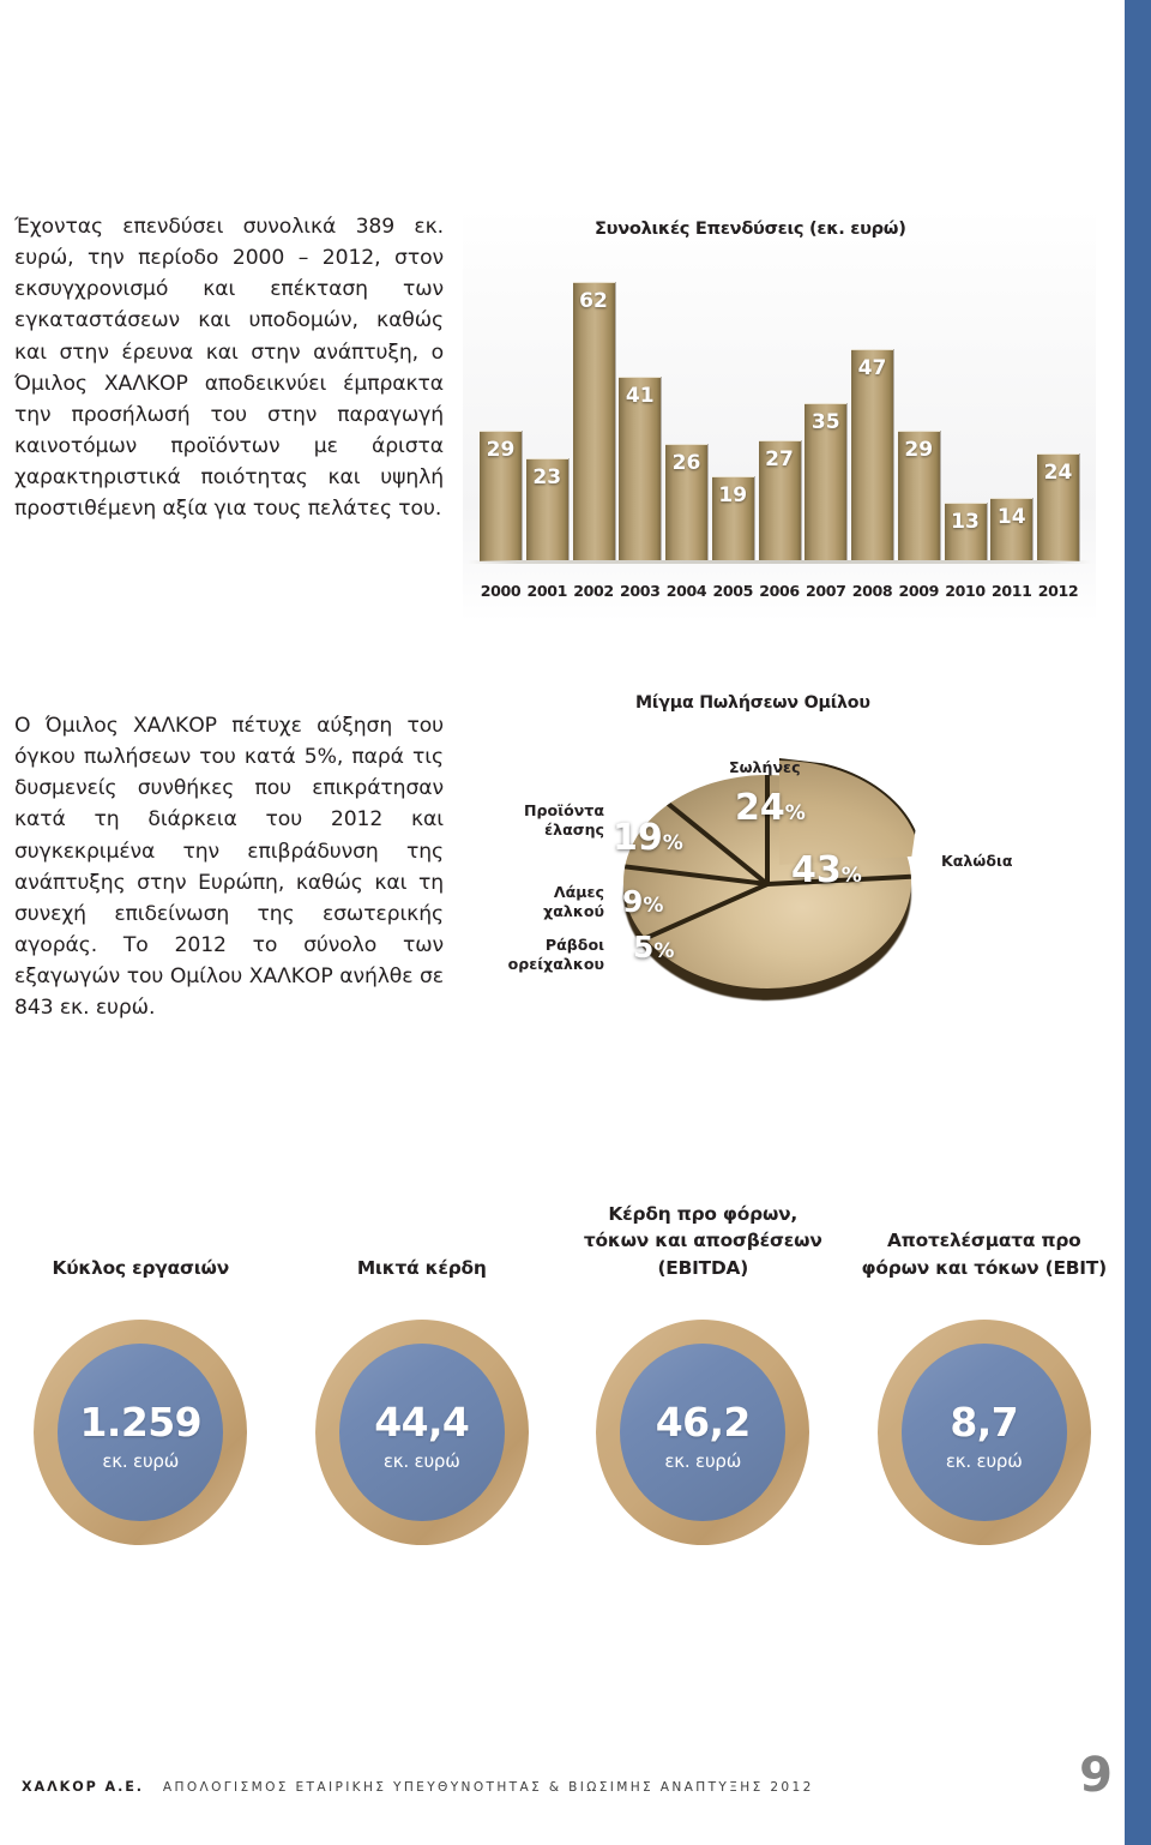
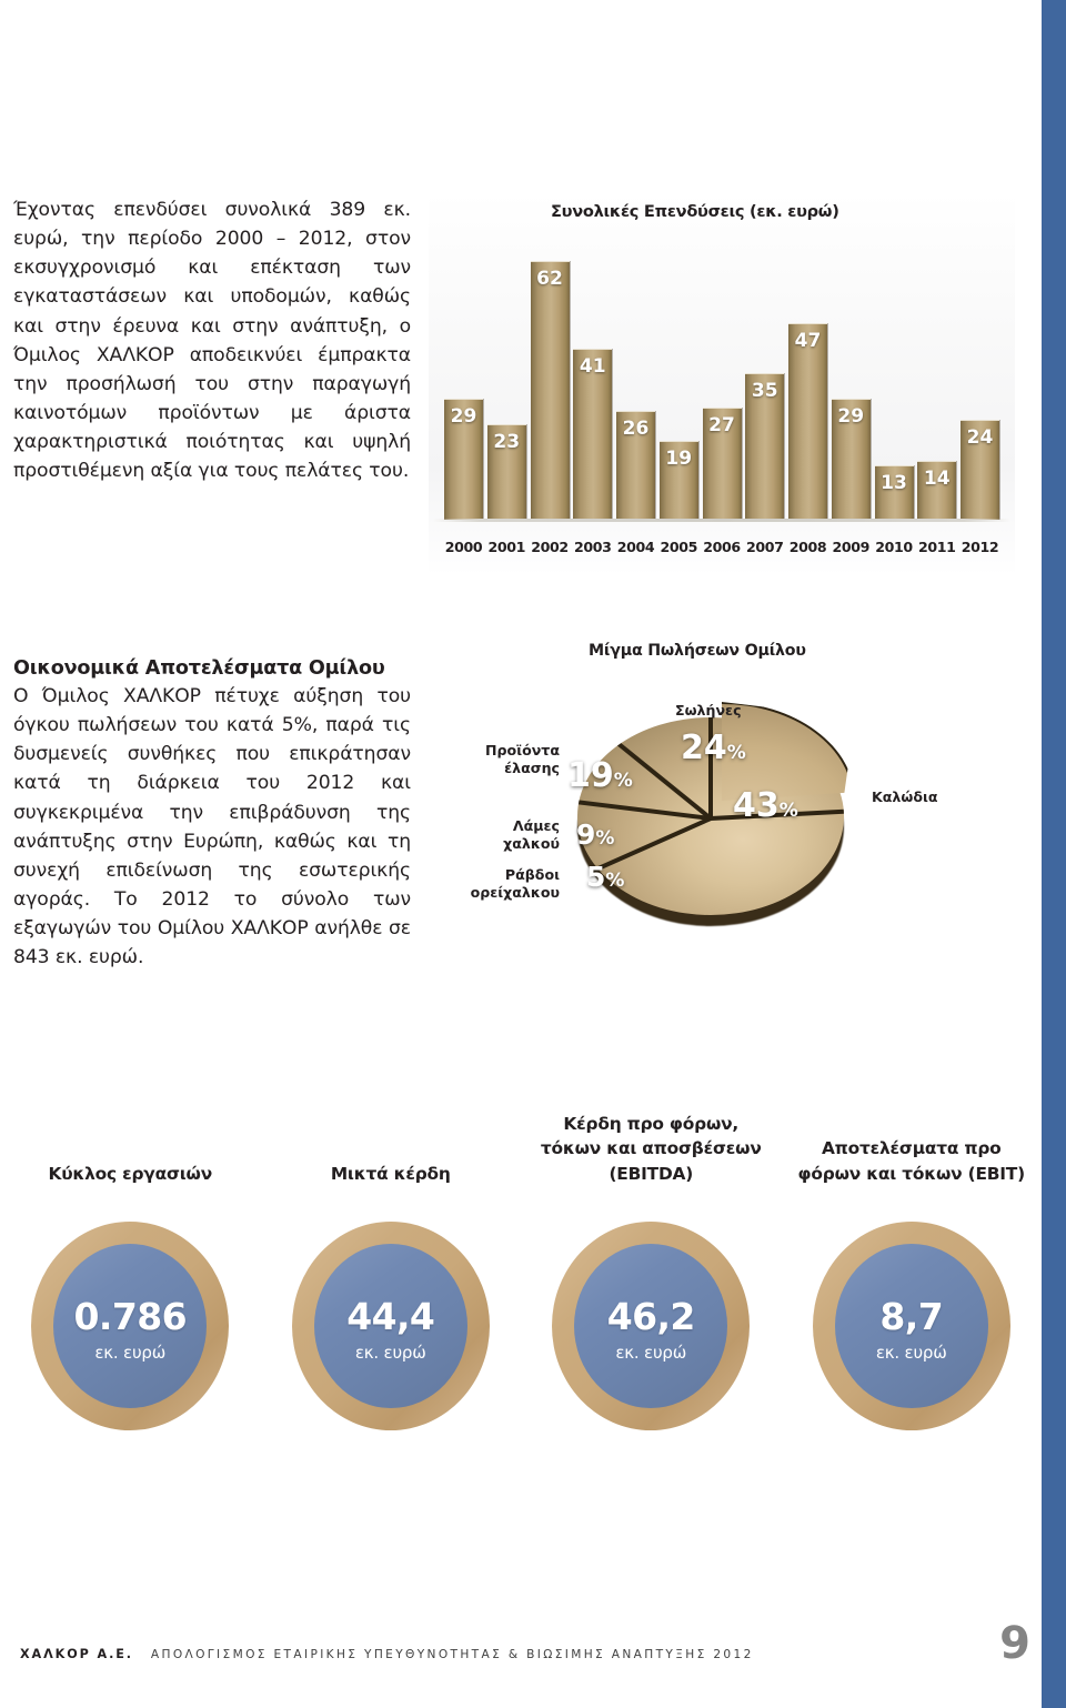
  Έχοντας επενδύσει συνολικά 389 εκ. ευρώ, την περίοδο 2000 – 2012, στον εκσυγχρονισμό και επέκταση των εγκαταστάσεων και υποδομών, καθώς και στην έρευνα και στην ανάπτυξη, ο Όμιλος ΧΑΛΚΟΡ αποδεικνύει έμπρακτα την προσήλωσή του στην παραγωγή καινοτόμων προϊόντων με άριστα χαρακτηριστικά ποιότητας και υψηλή προστιθέμενη αξία για τους πελάτες του.
  Συνολικές Επενδύσεις (εκ. ευρώ)
  29
  23
  62
  41
  26
  19
  27
  35
  47
  29
  13
  14
  24
  2000
  2001
  2002
  2003
  2004
  2005
  2006
  2007
  2008
  2009
  2010
  2011
  2012
+ Οικονομικά Αποτελέσματα Ομίλου
  Ο Όμιλος ΧΑΛΚΟΡ πέτυχε αύξηση του όγκου πωλήσεων του κατά 5%, παρά τις δυσμενείς συνθήκες που επικράτησαν κατά τη διάρκεια του 2012 και συγκεκριμένα την επιβράδυνση της ανάπτυξης στην Ευρώπη, καθώς και τη συνεχή επιδείνωση της εσωτερικής αγοράς. Το 2012 το σύνολο των εξαγωγών του Ομίλου ΧΑΛΚΟΡ ανήλθε σε 843 εκ. ευρώ.
  Μίγμα Πωλήσεων Ομίλου
  24%
  43%
  19%
  9%
  5%
  Σωλήνες
  Καλώδια
  Προϊόντα
  έλασης
  Λάμες
  χαλκού
  Ράβδοι
  ορείχαλκου
  Κύκλος εργασιών
  Μικτά κέρδη
  Κέρδη προ φόρων, τόκων και αποσβέσεων (EBITDA)
  Αποτελέσματα προ φόρων και τόκων (EBIT)
- 1.259
+ 0.786
  εκ. ευρώ
  44,4
  εκ. ευρώ
  46,2
  εκ. ευρώ
  8,7
  εκ. ευρώ
  ΧΑΛΚΟΡ Α.Ε.
  ΑΠΟΛΟΓΙΣΜΟΣ ΕΤΑΙΡΙΚΗΣ ΥΠΕΥΘΥΝΟΤΗΤΑΣ & ΒΙΩΣΙΜΗΣ ΑΝΑΠΤΥΞΗΣ 2012
  9
